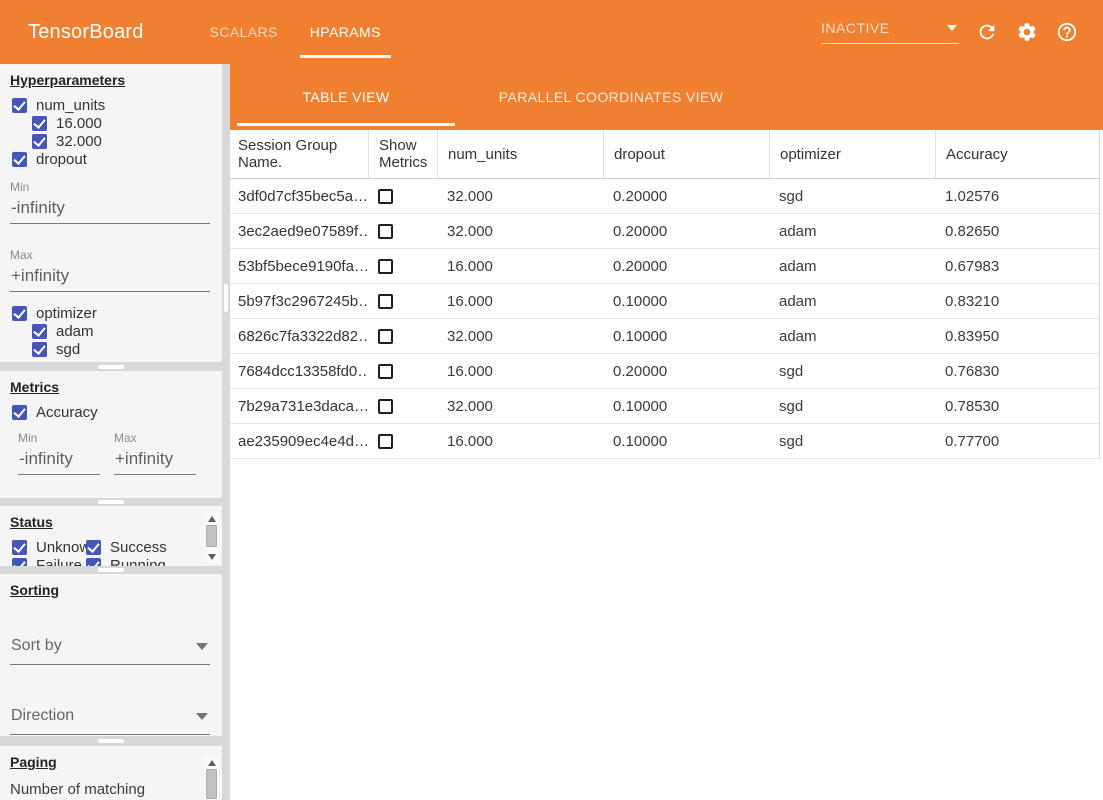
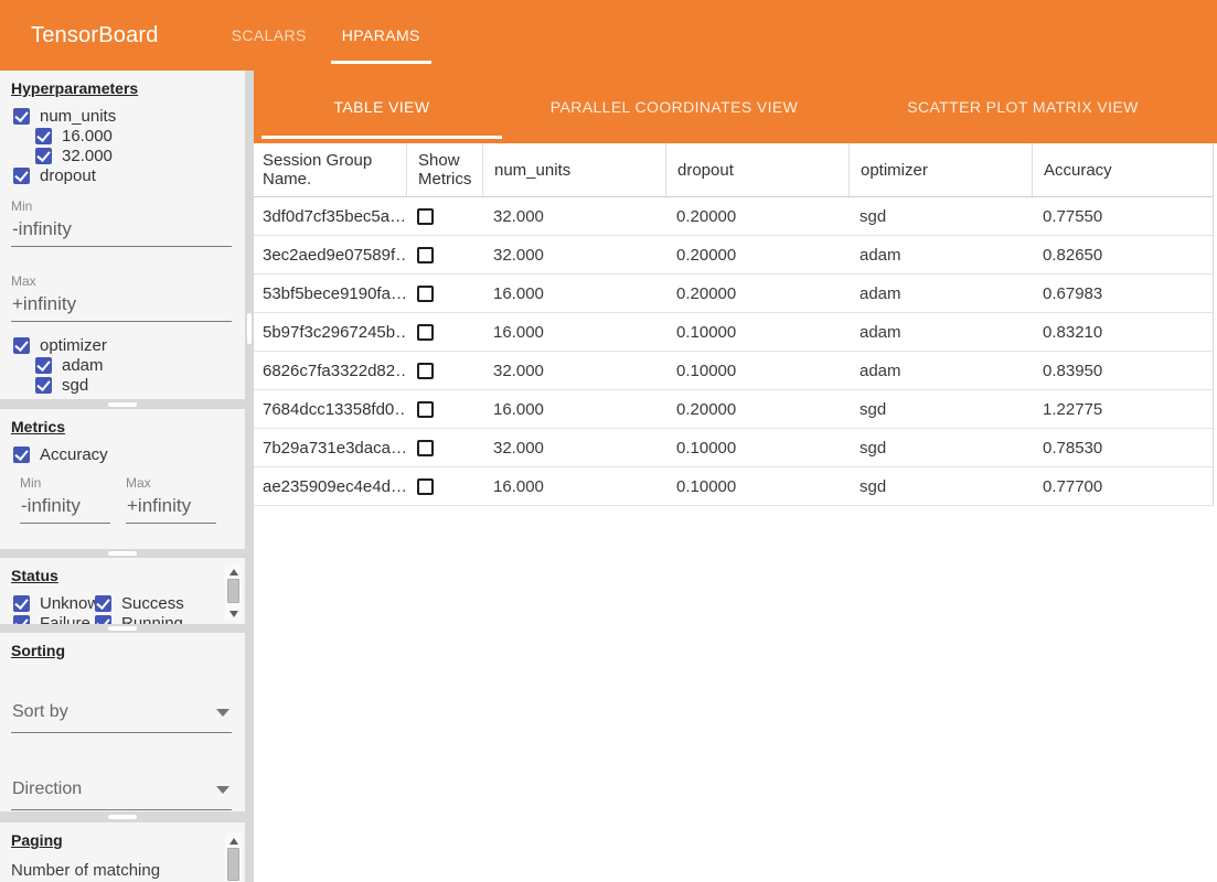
  TensorBoard
  SCALARS
  HPARAMS
- INACTIVE
  Hyperparameters
  num_units
  16.000
  32.000
  dropout
  Min
  -infinity
  Max
  +infinity
  optimizer
  adam
  sgd
  Metrics
  Accuracy
  Min
  -infinity
  Max
  +infinity
  Status
  Unknow
  Success
  Failure
  Running
  Sorting
  Sort by
  Direction
  Paging
  TABLE VIEW
  PARALLEL COORDINATES VIEW
+ SCATTER PLOT MATRIX VIEW
  Session Group Name.
  Show Metrics
  num_units
  dropout
  optimizer
  Accuracy
  3df0d7cf35bec5a…
  32.000
  0.20000
  sgd
- 1.02576
+ 0.77550
  3ec2aed9e07589f…
  32.000
  0.20000
  adam
  0.82650
  53bf5bece9190fa…
  16.000
  0.20000
  adam
  0.67983
  5b97f3c2967245b…
  16.000
  0.10000
  adam
  0.83210
  6826c7fa3322d82…
  32.000
  0.10000
  adam
  0.83950
  7684dcc13358fd0…
  16.000
  0.20000
  sgd
- 0.76830
+ 1.22775
  7b29a731e3daca…
  32.000
  0.10000
  sgd
  0.78530
  ae235909ec4e4d…
  16.000
  0.10000
  sgd
  0.77700
